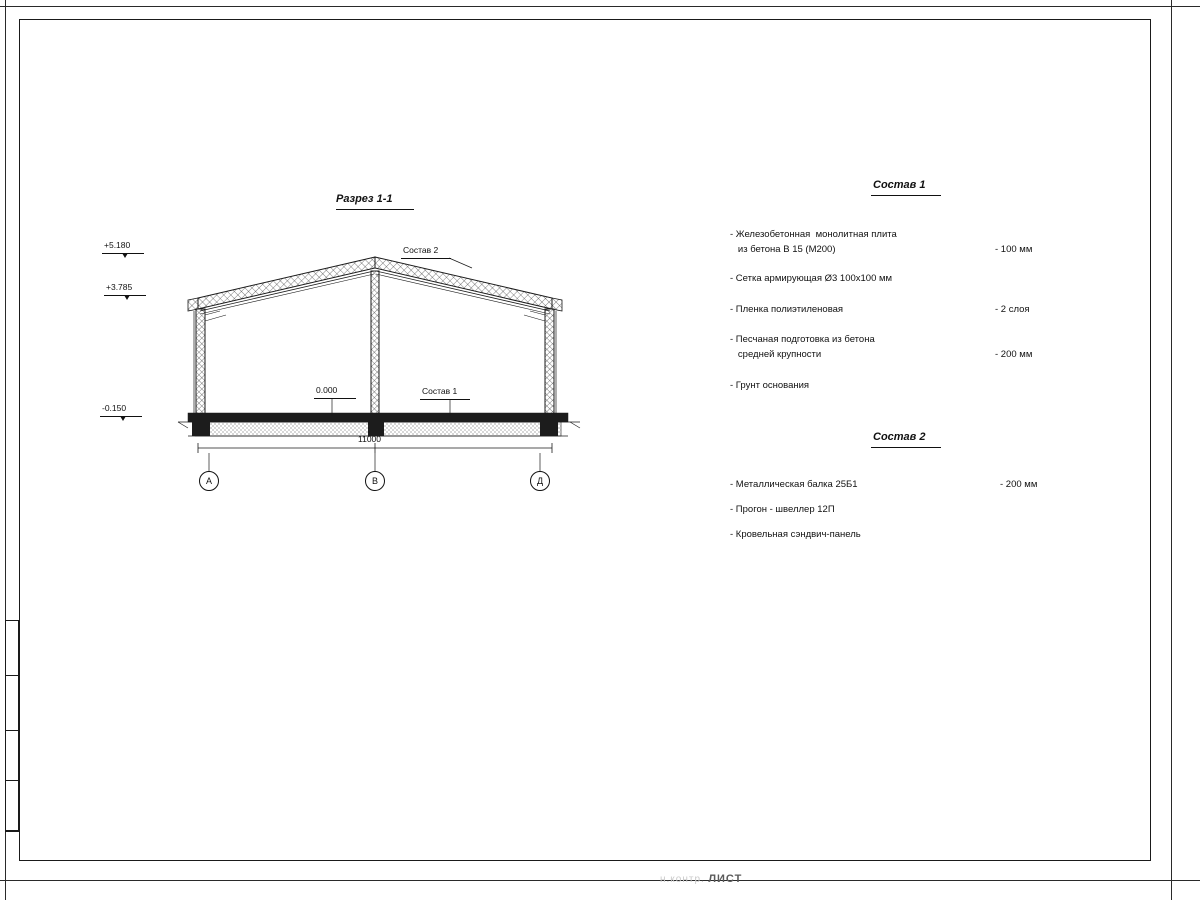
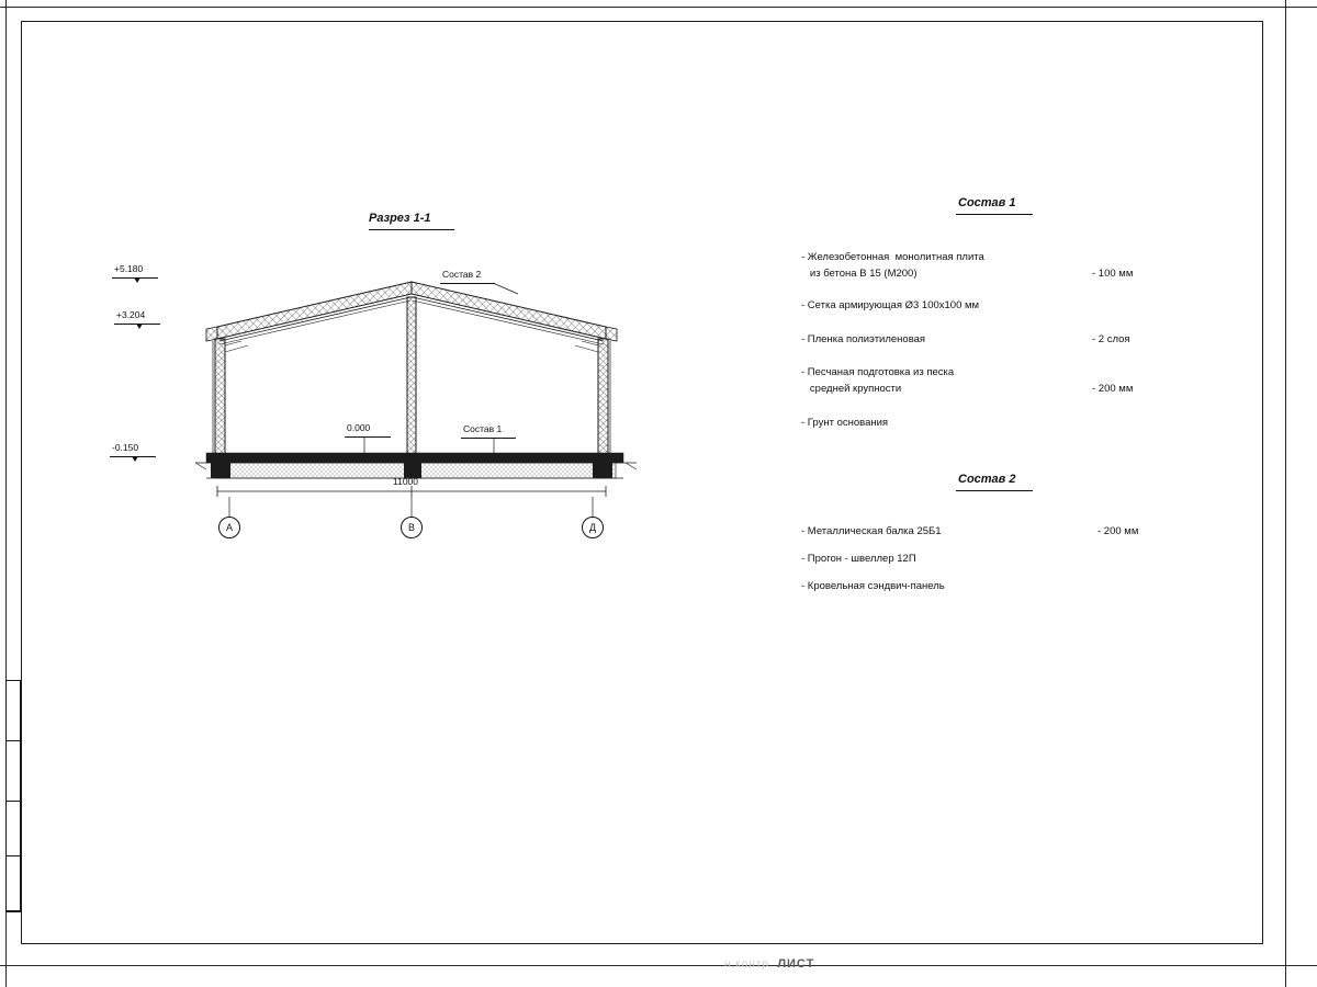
  Разрез 1-1
  +5.180
- +3.785
+ +3.204
  -0.150
  0.000
  Состав 2
  Состав 1
  11000
  А
  В
  Д
  Состав 1
  - Железобетонная монолитная плита
  из бетона В 15 (М200)
  - 100 мм
  - Сетка армирующая Ø3 100х100 мм
  - Пленка полиэтиленовая
  - 2 слоя
- - Песчаная подготовка из бетона
+ - Песчаная подготовка из песка
  средней крупности
  - 200 мм
  - Грунт основания
  Состав 2
  - Металлическая балка 25Б1
  - 200 мм
  - Прогон - швеллер 12П
  - Кровельная сэндвич-панель
  н.контр. ЛИСТ
